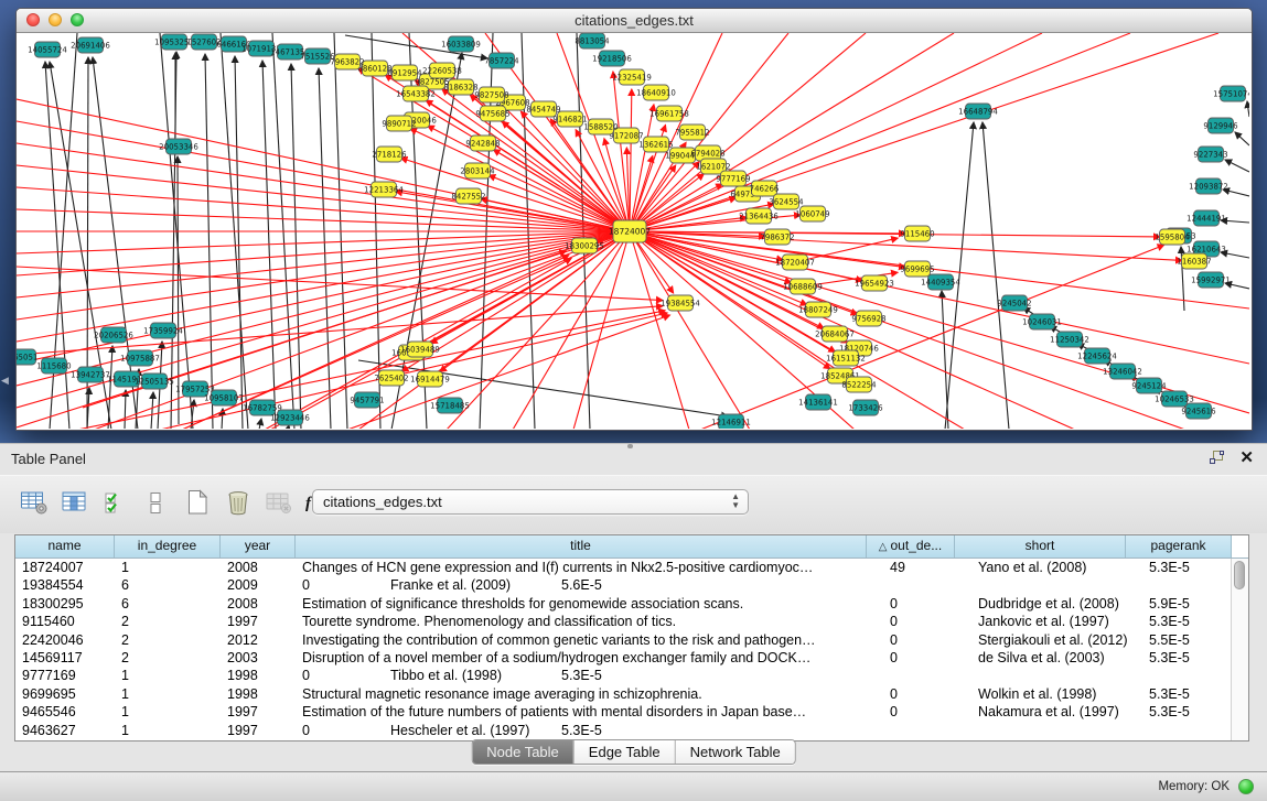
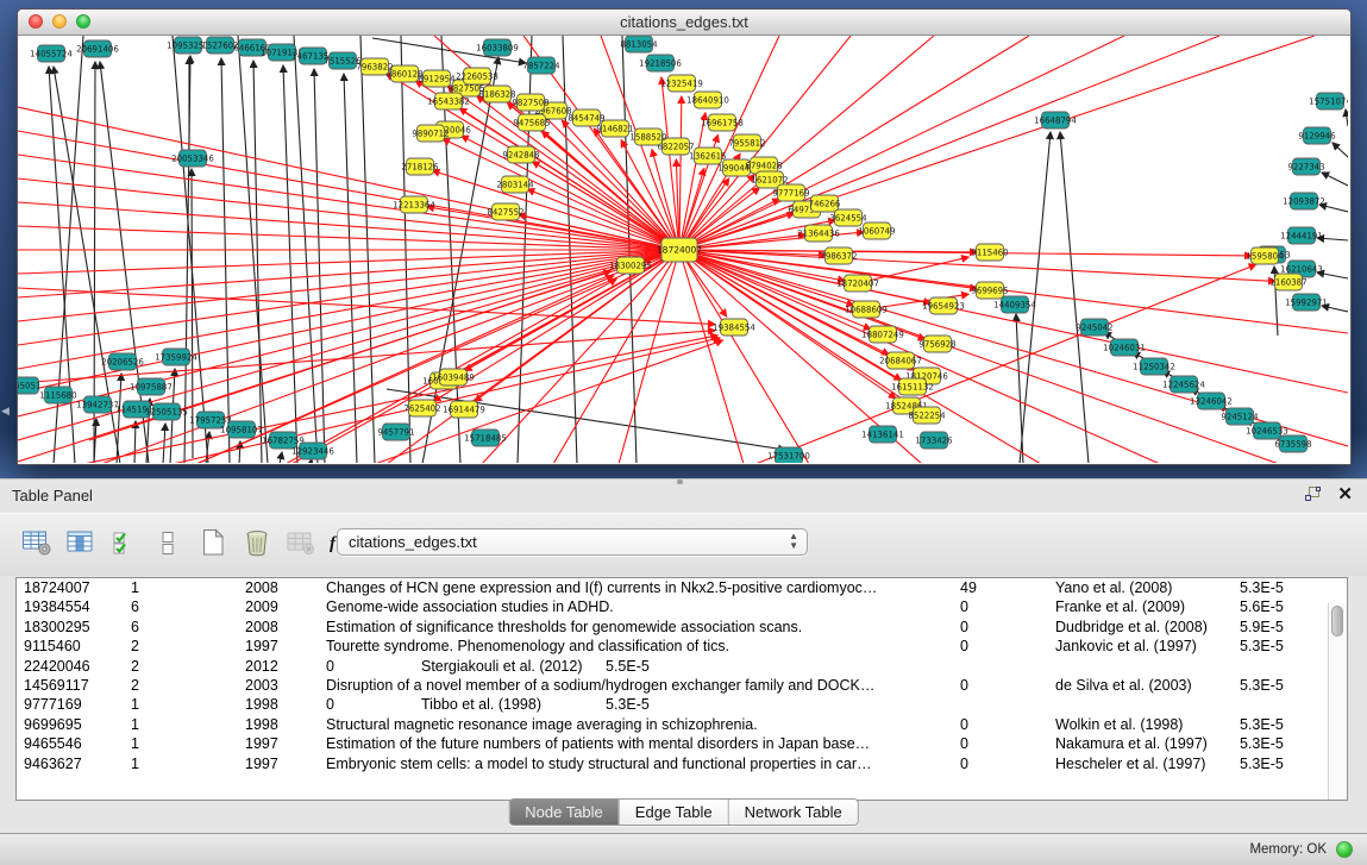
  ◀
  citations_edges.txt
  14055724
  20691406
  1095325
  1527602
  646616
  1071913
  1467135
  7515526
  20053346
  16033809
  8813054
  19218506
  7857224
  16648794
  1575107
  9129946
  9227343
  12093872
  12444191
  16210643
  20206526
  17359924
  10975887
  13942737
  1145191
  12505135
  17957253
  10958107
  16782759
  12923446
  9457791
  15718485
  14136141
  1733426
  65051
  1115680
- 12146911
+ 17531700
  9245042
  10246031
  11250342
  12245624
  13246042
  9245124
  10246533
- 9245616
+ 6735598
  18300295
  19384554
  12325419
  18640910
  16961758
  7955812
- 9172087
+ 6822057
  1362615
  199044
  6794028
  1621072
  9777169
  746266
  3624554
  1060749
  21364436
  7986372
  18720407
  10688609
  18807249
  9756928
  20684067
  18120746
  16151132
  18524861
  8522254
  9115460
  9699695
  1588520
  9146821
  8454749
  967608
  9827508
  8186328
  9827505
  22260538
  8912954
  8860128
  7963822
  16543382
  9890712
  2718126
  12213364
  9242848
  9475685
  2803144
  8427552
  7625402
  16914479
  16039489
  1595804
  1160387
  18724007
  Table Panel
  ✕
  f
  citations_edges.txt
  ▲
  ▼
- name
- in_degree
- year
- title
- △ out_de...
- short
- pagerank
  18724007
  1
  2008
  Changes of HCN gene expression and I(f) currents in Nkx2.5-positive cardiomyoc…
  49
  Yano et al. (2008)
  5.3E-5
  19384554
  6
  2009
+ Genome-wide association studies in ADHD.
  0
  Franke et al. (2009)
  5.6E-5
  18300295
  6
  2008
  Estimation of significance thresholds for genomewide association scans.
  0
  Dudbridge et al. (2008)
  5.9E-5
  9115460
  2
  1997
  Tourette syndrome. Phenomenology and classification of tics.
  0
  Jankovic et al. (1997)
  5.3E-5
  22420046
  2
  2012
- Investigating the contribution of common genetic variants to the risk and pathogen…
  0
  Stergiakouli et al. (2012)
  5.5E-5
  14569117
  2
  2003
  Disruption of a novel member of a sodium/hydrogen exchanger family and DOCK…
  0
  de Silva et al. (2003)
  5.3E-5
  9777169
  1
  1998
  0
  Tibbo et al. (1998)
  5.3E-5
  9699695
  1
  1998
  Structural magnetic resonance image averaging in schizophrenia.
  0
  Wolkin et al. (1998)
  5.3E-5
  9465546
  1
  1997
  Estimation of the future numbers of patients with mental disorders in Japan base…
  0
  Nakamura et al. (1997)
  5.3E-5
  9463627
  1
  1997
+ Embryonic stem cells: a model to study structural and functional properties in car…
  0
  Hescheler et al. (1997)
  5.3E-5
  Node Table
  Edge Table
  Network Table
  Memory: OK
